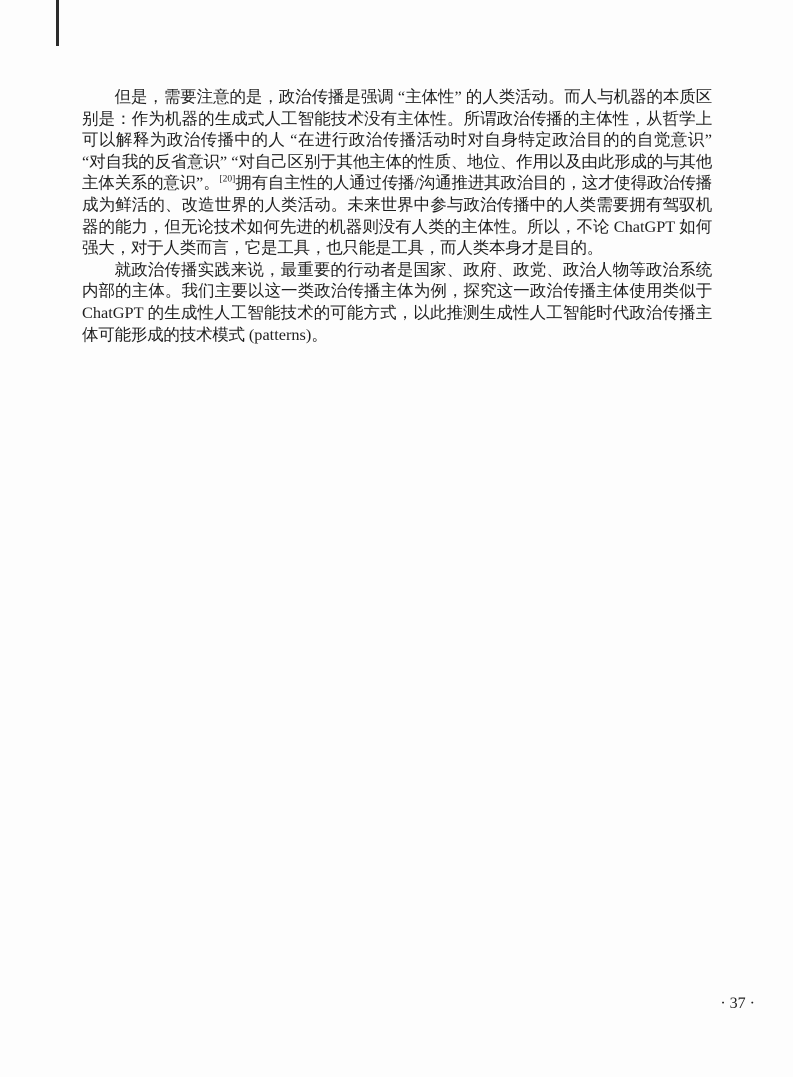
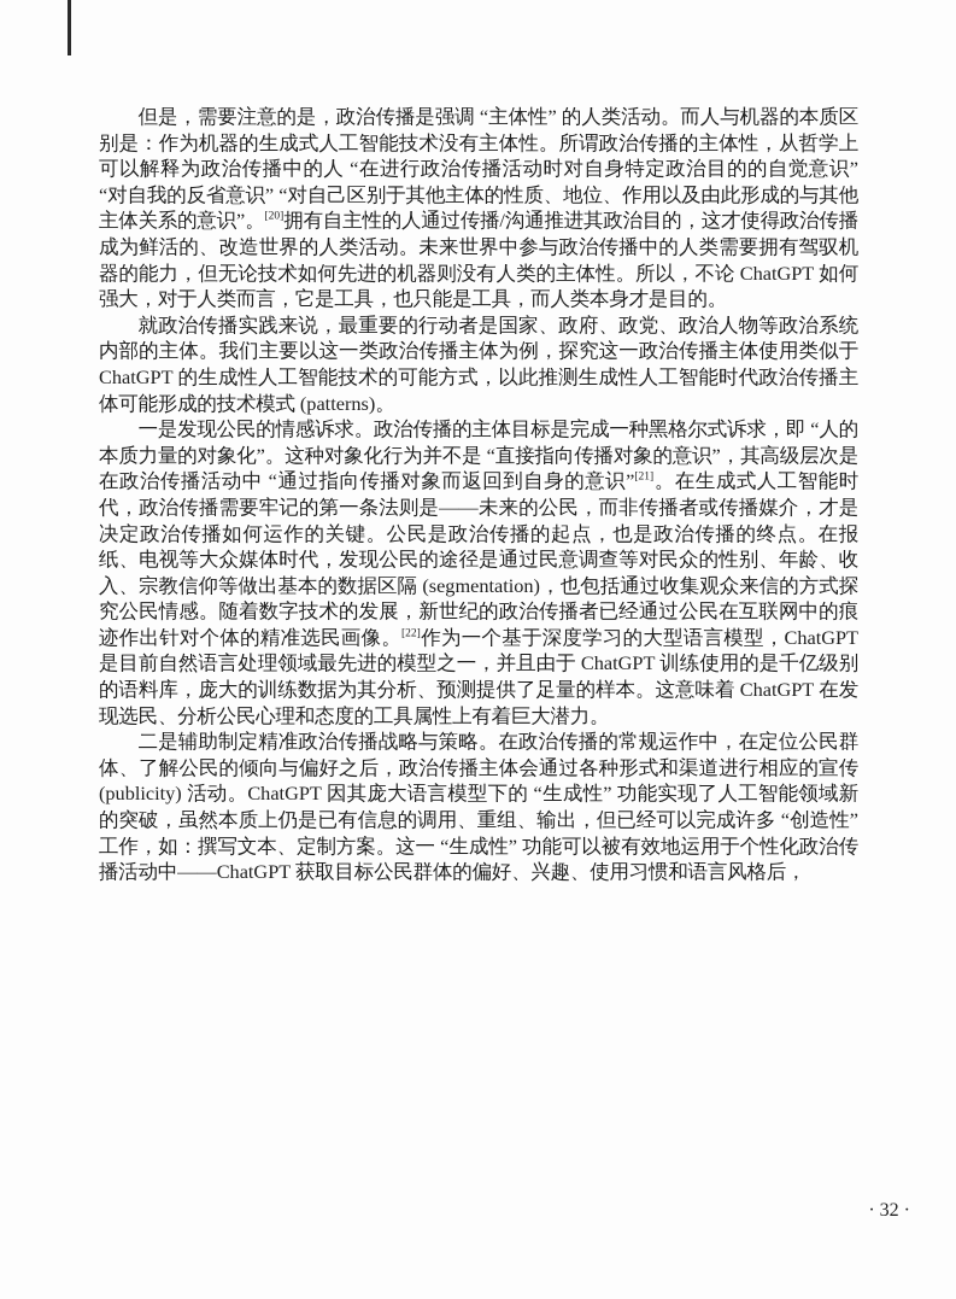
  但是，需要注意的是，政治传播是强调 “主体性” 的人类活动。而人与机器的本质区别是：作为机器的生成式人工智能技术没有主体性。所谓政治传播的主体性，从哲学上可以解释为政治传播中的人 “在进行政治传播活动时对自身特定政治目的的自觉意识” “对自我的反省意识” “对自己区别于其他主体的性质、地位、作用以及由此形成的与其他主体关系的意识”。[20]拥有自主性的人通过传播/沟通推进其政治目的，这才使得政治传播成为鲜活的、改造世界的人类活动。未来世界中参与政治传播中的人类需要拥有驾驭机器的能力，但无论技术如何先进的机器则没有人类的主体性。所以，不论 ChatGPT 如何强大，对于人类而言，它是工具，也只能是工具，而人类本身才是目的。
  就政治传播实践来说，最重要的行动者是国家、政府、政党、政治人物等政治系统内部的主体。我们主要以这一类政治传播主体为例，探究这一政治传播主体使用类似于 ChatGPT 的生成性人工智能技术的可能方式，以此推测生成性人工智能时代政治传播主体可能形成的技术模式 (patterns)。
+ 一是发现公民的情感诉求。政治传播的主体目标是完成一种黑格尔式诉求，即 “人的本质力量的对象化”。这种对象化行为并不是 “直接指向传播对象的意识”，其高级层次是在政治传播活动中 “通过指向传播对象而返回到自身的意识”[21]。在生成式人工智能时代，政治传播需要牢记的第一条法则是——未来的公民，而非传播者或传播媒介，才是决定政治传播如何运作的关键。公民是政治传播的起点，也是政治传播的终点。在报纸、电视等大众媒体时代，发现公民的途径是通过民意调查等对民众的性别、年龄、收入、宗教信仰等做出基本的数据区隔 (segmentation)，也包括通过收集观众来信的方式探究公民情感。随着数字技术的发展，新世纪的政治传播者已经通过公民在互联网中的痕迹作出针对个体的精准选民画像。[22]作为一个基于深度学习的大型语言模型，ChatGPT 是目前自然语言处理领域最先进的模型之一，并且由于 ChatGPT 训练使用的是千亿级别的语料库，庞大的训练数据为其分析、预测提供了足量的样本。这意味着 ChatGPT 在发现选民、分析公民心理和态度的工具属性上有着巨大潜力。
+ 二是辅助制定精准政治传播战略与策略。在政治传播的常规运作中，在定位公民群体、了解公民的倾向与偏好之后，政治传播主体会通过各种形式和渠道进行相应的宣传 (publicity) 活动。ChatGPT 因其庞大语言模型下的 “生成性” 功能实现了人工智能领域新的突破，虽然本质上仍是已有信息的调用、重组、输出，但已经可以完成许多 “创造性” 工作，如：撰写文本、定制方案。这一 “生成性” 功能可以被有效地运用于个性化政治传播活动中——ChatGPT 获取目标公民群体的偏好、兴趣、使用习惯和语言风格后，
- · 37 ·
+ · 32 ·
